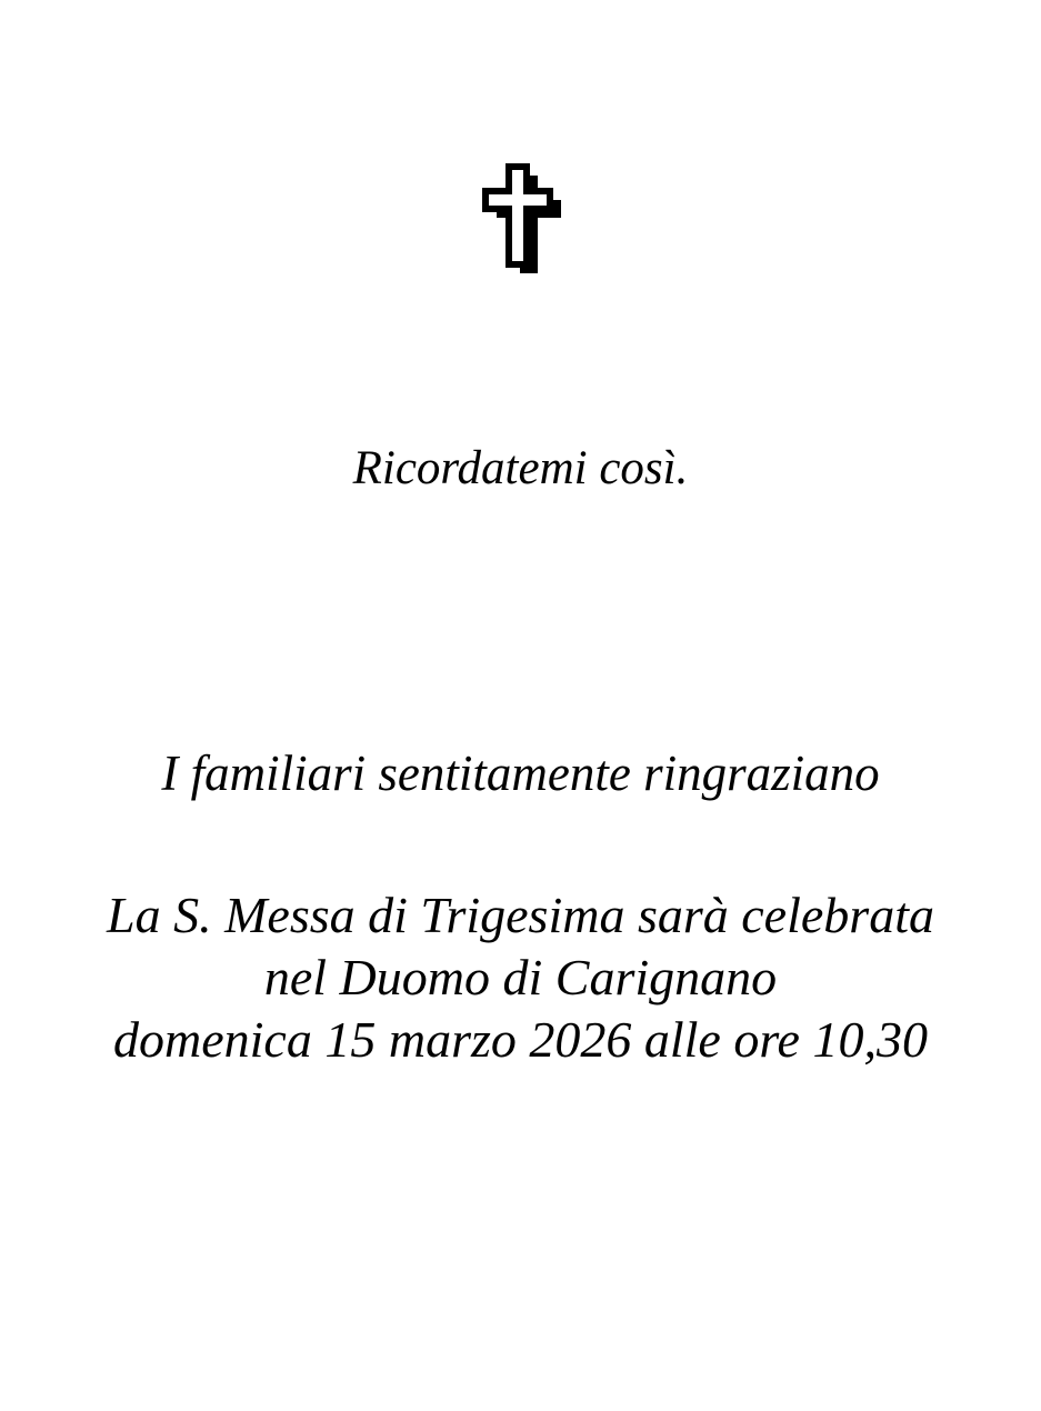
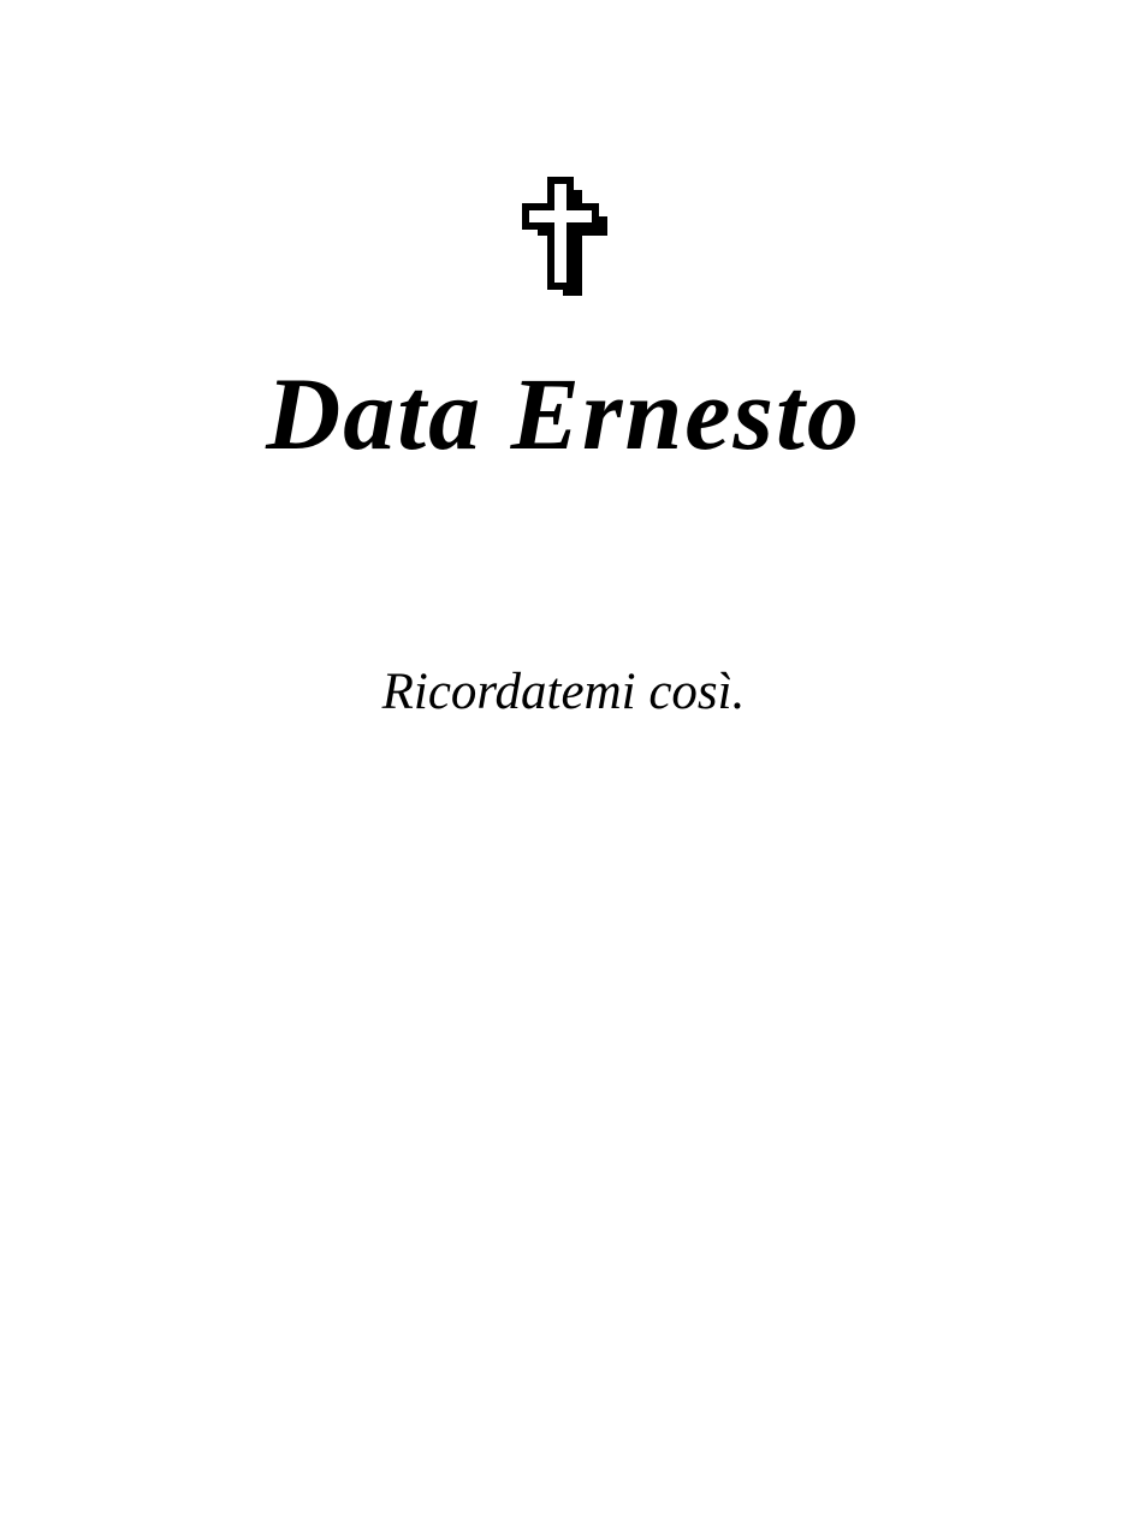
+ Data Ernesto
  Ricordatemi così.
- I familiari sentitamente ringraziano
- La S. Messa di Trigesima sarà celebrata
- nel Duomo di Carignano
- domenica 15 marzo 2026 alle ore 10,30
